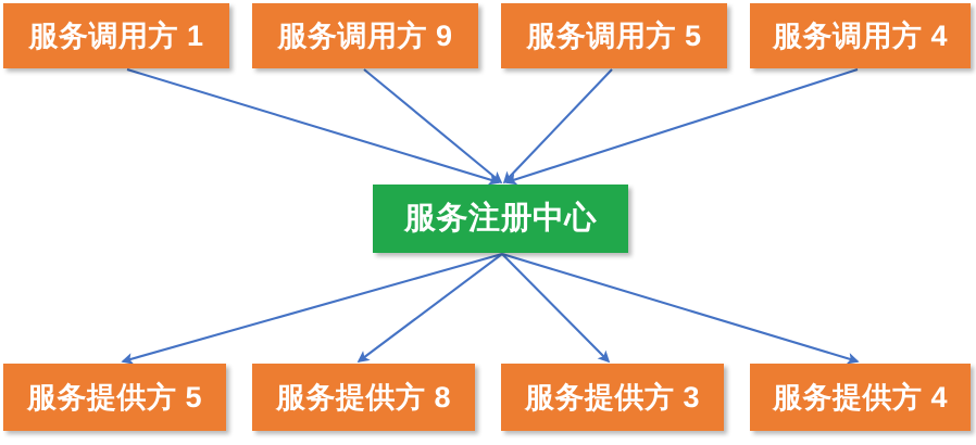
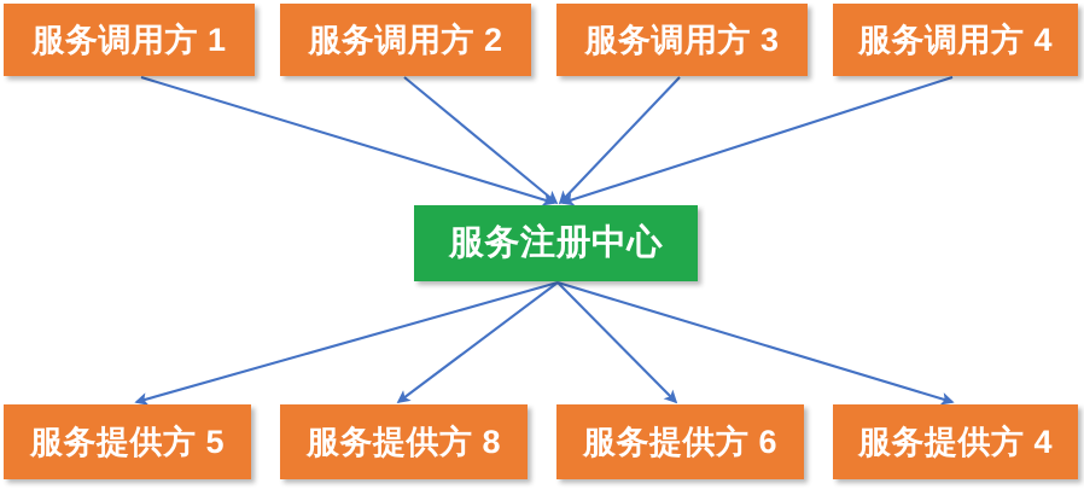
  服务调用方 1
- 服务调用方 9
+ 服务调用方 2
- 服务调用方 5
+ 服务调用方 3
  服务调用方 4
  服务注册中心
  服务提供方 5
  服务提供方 8
- 服务提供方 3
+ 服务提供方 6
  服务提供方 4
